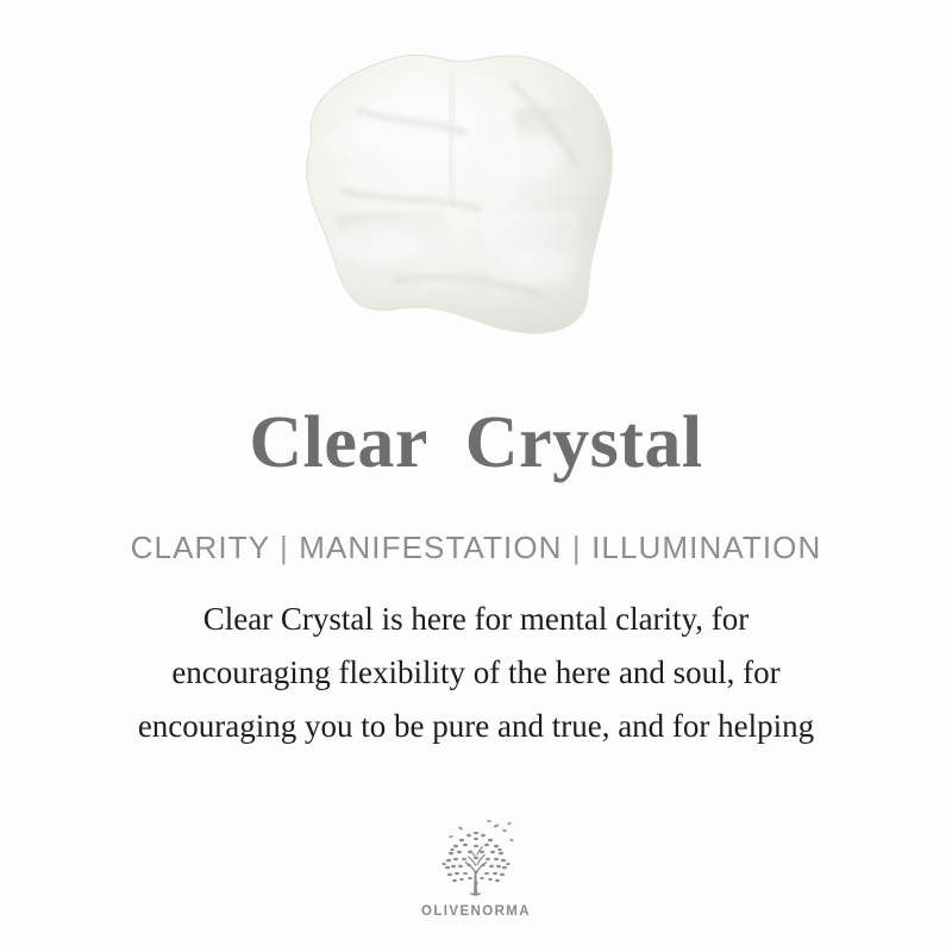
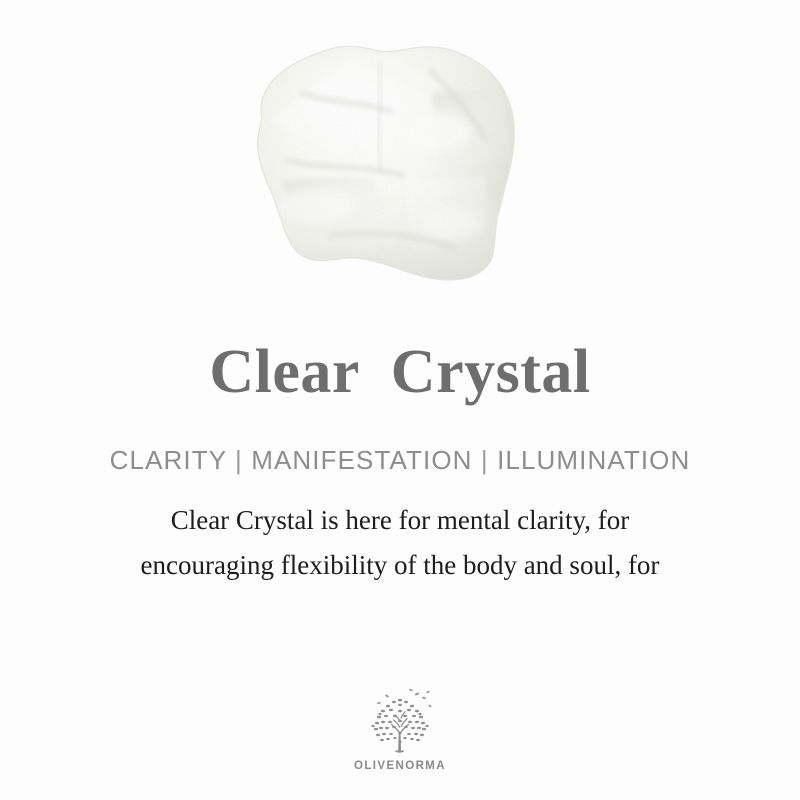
  Clear Crystal
  CLARITY | MANIFESTATION | ILLUMINATION
  Clear Crystal is here for mental clarity, for
- encouraging flexibility of the here and soul, for
+ encouraging flexibility of the body and soul, for
- encouraging you to be pure and true, and for helping
  OLIVENORMA
